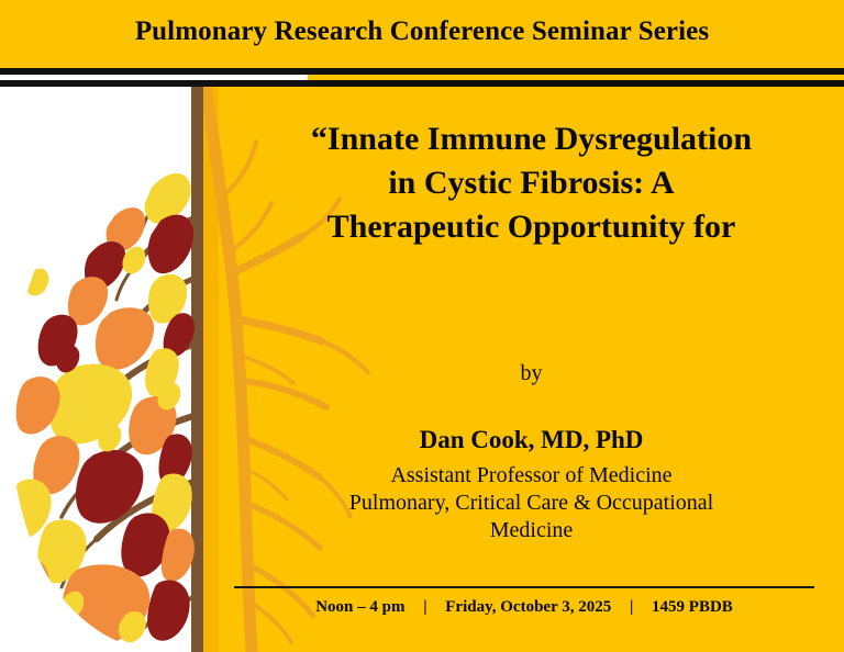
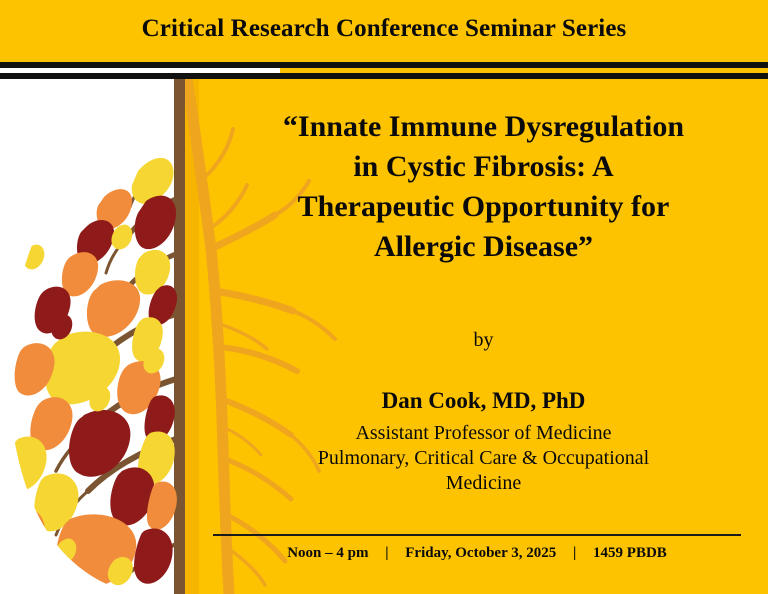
- Pulmonary Research Conference Seminar Series
+ Critical Research Conference Seminar Series
  “Innate Immune Dysregulation
  in Cystic Fibrosis: A
  Therapeutic Opportunity for
+ Allergic Disease”
  by
  Dan Cook, MD, PhD
  Assistant Professor of Medicine
  Pulmonary, Critical Care & Occupational
  Medicine
  Noon – 4 pm | Friday, October 3, 2025 | 1459 PBDB
